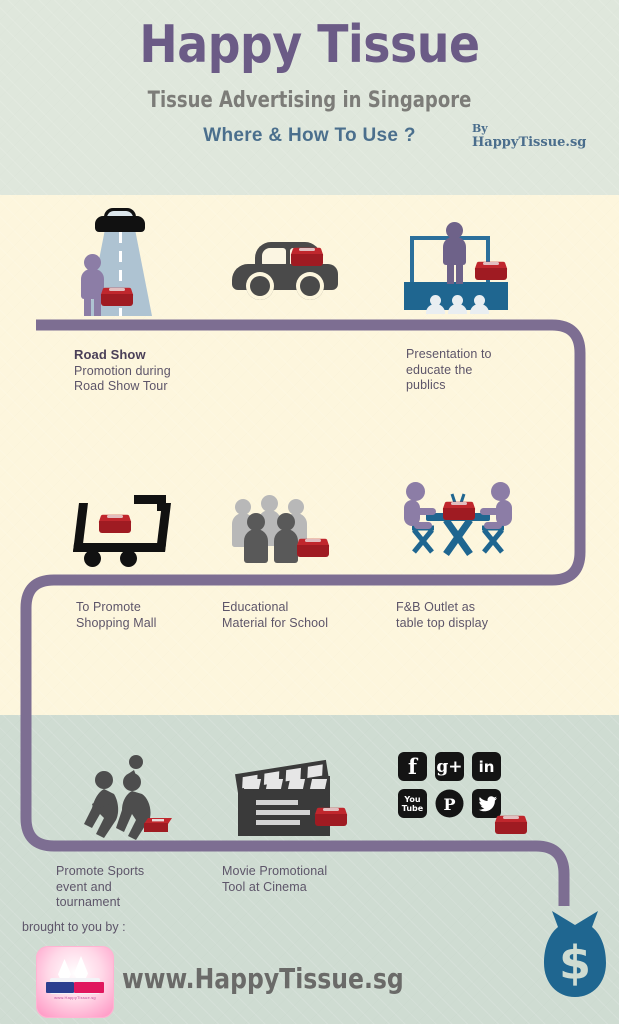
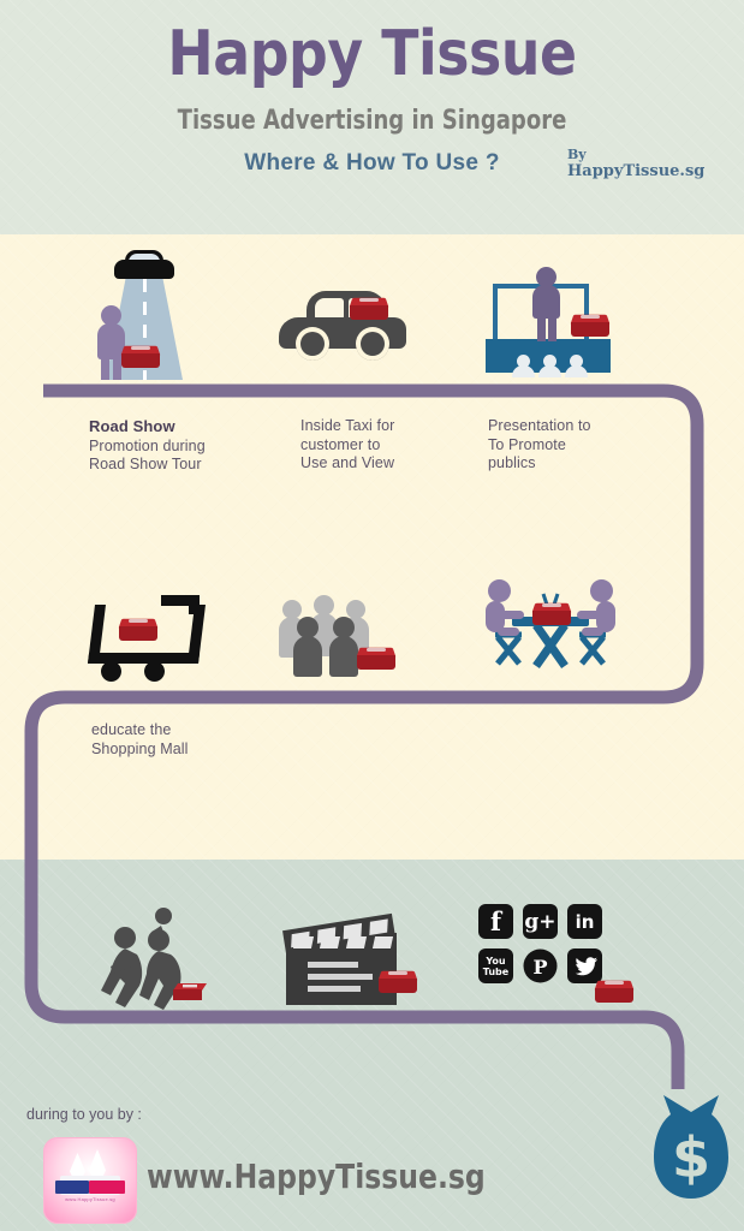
  Happy Tissue
  Tissue Advertising in Singapore
  Where & How To Use ?
  By
  HappyTissue.sg
  Road Show
  Promotion during
  Road Show Tour
+ Inside Taxi for
+ customer to
+ Use and View
  Presentation to
- educate the
+ To Promote
  publics
- To Promote
+ educate the
  Shopping Mall
- Educational
- Material for School
- F&B Outlet as
- table top display
- Promote Sports
- event and
- tournament
- Movie Promotional
- Tool at Cinema
  f
  g+
  in
  You Tube
  P
- brought to you by :
+ during to you by :
  www.HappyTissue.sg
  $
